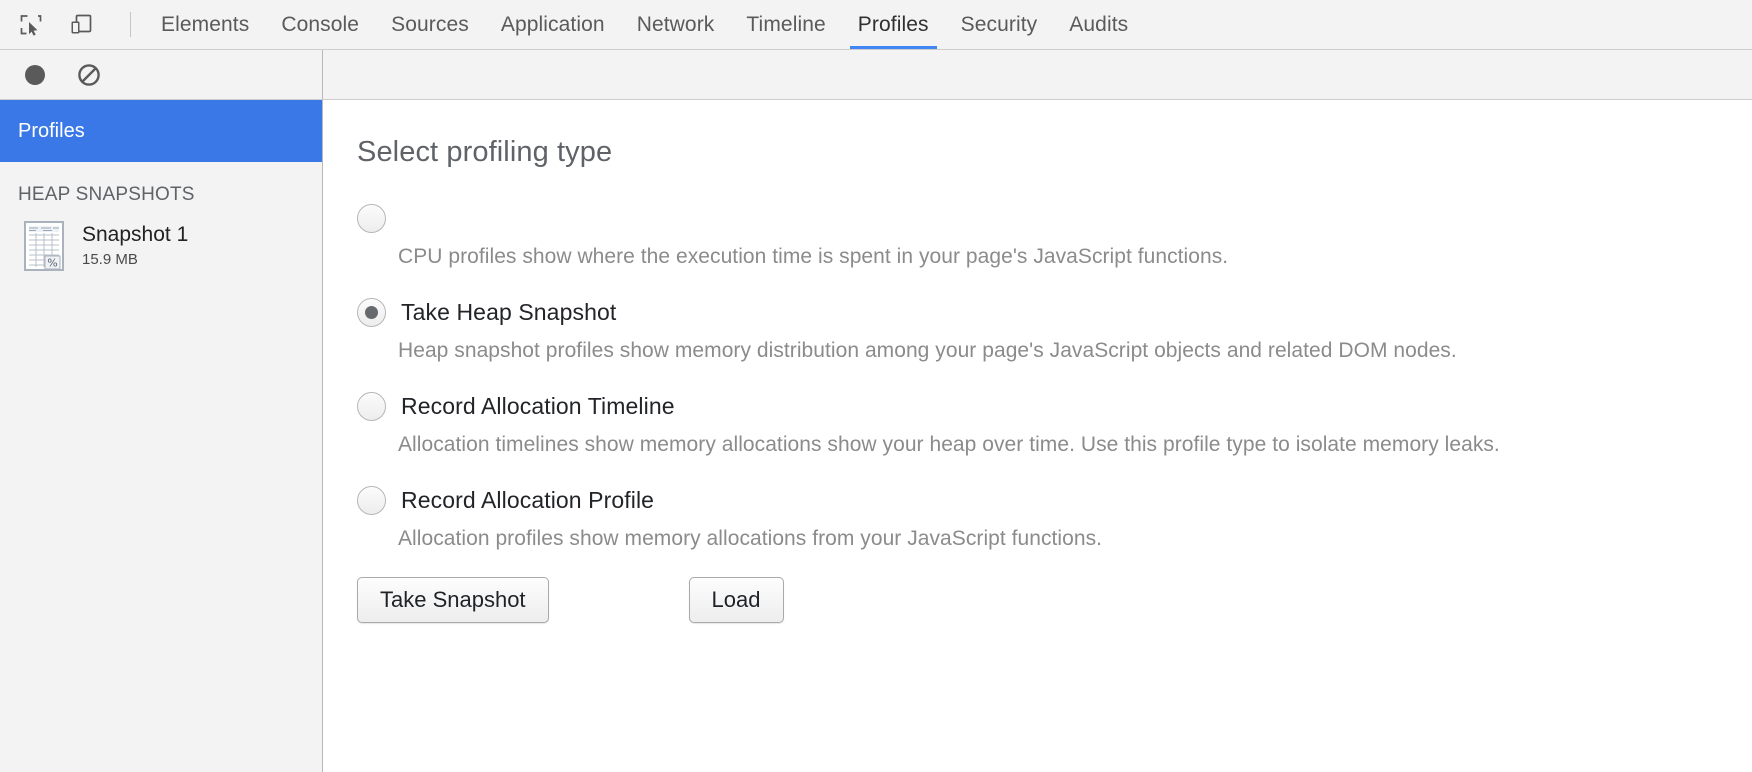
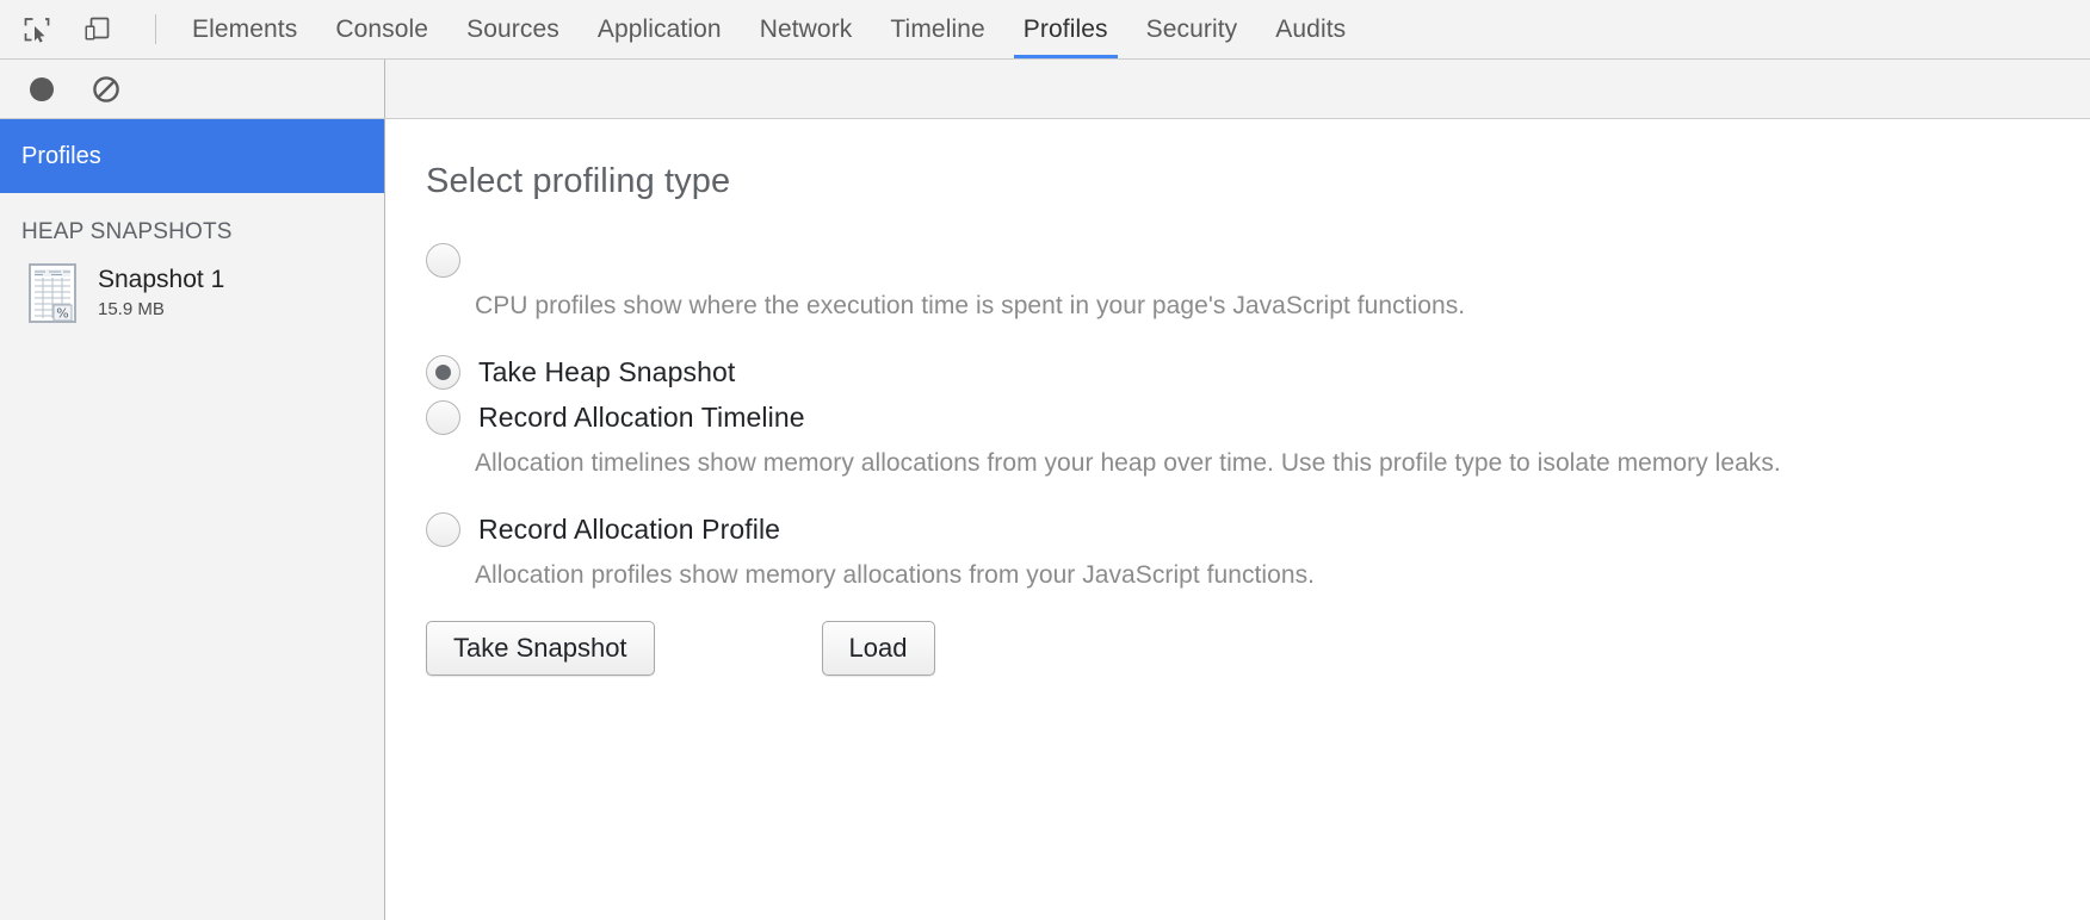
  Elements
  Console
  Sources
  Application
  Network
  Timeline
  Profiles
  Security
  Audits
  Profiles
  HEAP SNAPSHOTS
  %
  Snapshot 1
  15.9 MB
  Select profiling type
  CPU profiles show where the execution time is spent in your page's JavaScript functions.
  Take Heap Snapshot
- Heap snapshot profiles show memory distribution among your page's JavaScript objects and related DOM nodes.
  Record Allocation Timeline
- Allocation timelines show memory allocations show your heap over time. Use this profile type to isolate memory leaks.
+ Allocation timelines show memory allocations from your heap over time. Use this profile type to isolate memory leaks.
  Record Allocation Profile
  Allocation profiles show memory allocations from your JavaScript functions.
  Take Snapshot
  Load
